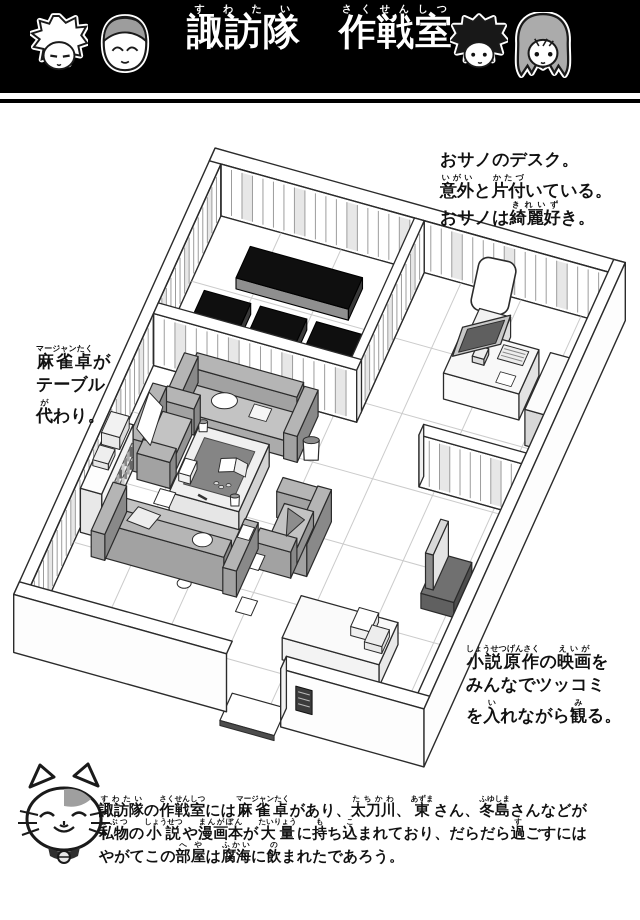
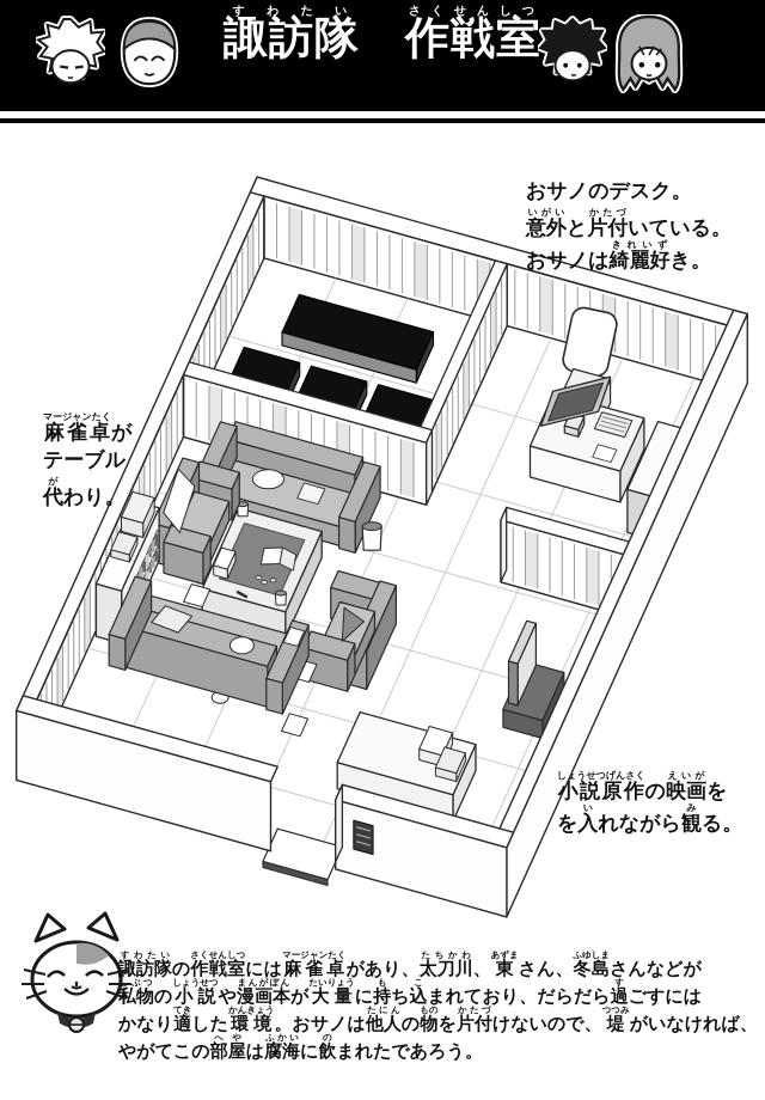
  諏訪隊すわたい 作戦室さくせんしつ
  おサノのデスク。
  意外いがいと片付かたづいている。
  おサノは綺麗好きれいずき。
  麻雀卓マージャンたくが
  テーブル
  代がわり。
  小説原作しょうせつげんさくの映画えいがを
- みんなでツッコミ
  を入いれながら観みる。
  諏訪隊すわたいの作戦室さくせんしつには麻雀卓マージャンたくがあり、太刀川たちかわ、東あずまさん、冬島ふゆしまさんなどが
  私物しぶつの小説しょうせつや漫画本まんがぼんが大量たいりょうに持もち込こまれており、だらだら過すごすには
+ かなり適てきした環境かんきょう。おサノは他人たにんの物ものを片付かたづけないので、堤つつみがいなければ、
  やがてこの部屋へやは腐海ふかいに飲のまれたであろう。
